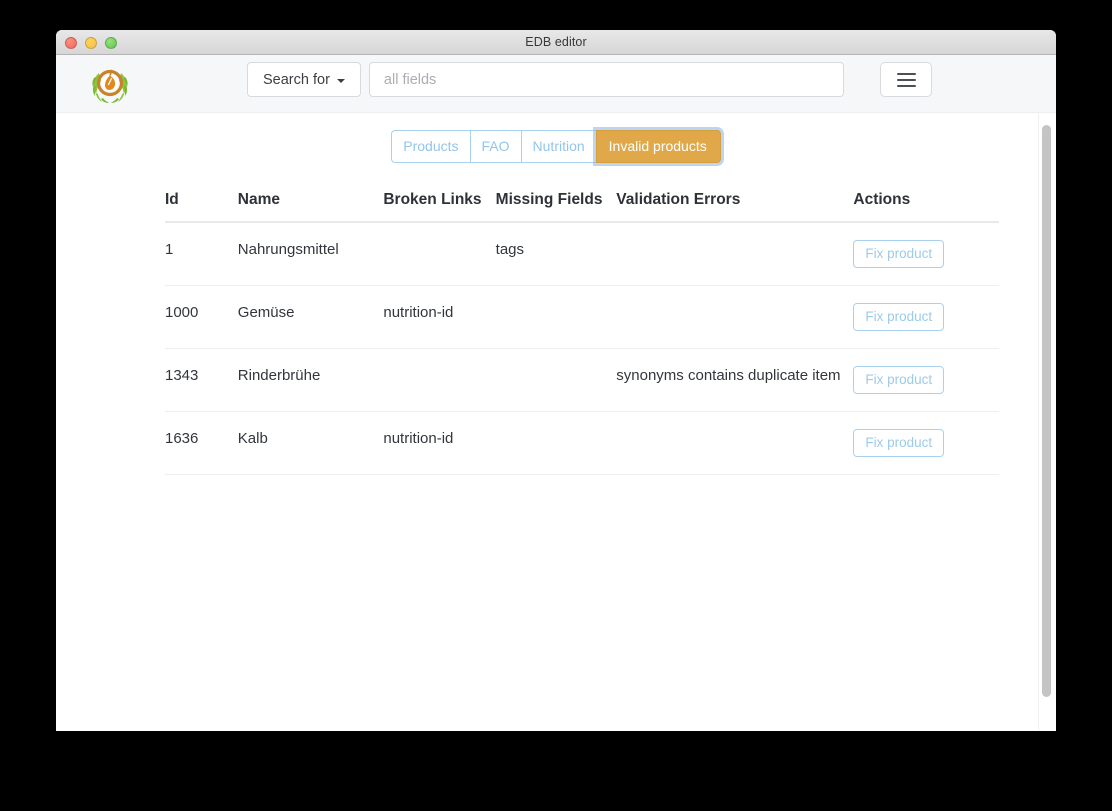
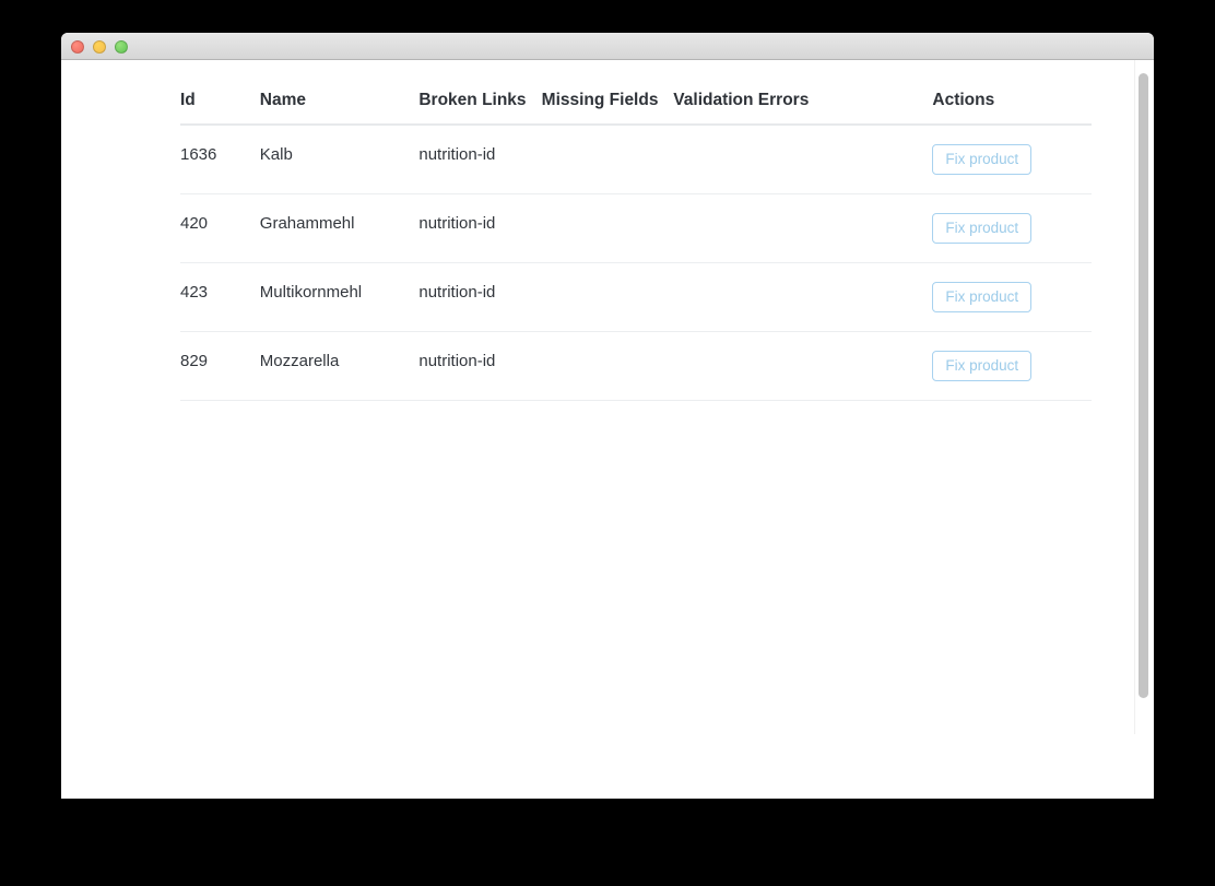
- EDB editor
- Search for
- all fields
- Products
- FAO
- Nutrition
- Invalid products
  Id	Name	Broken Links	Missing Fields	Validation Errors	Actions
- 1	Nahrungsmittel		tags		Fix product
- 1000	Gemüse	nutrition-id			Fix product
- 1343	Rinderbrühe			synonyms contains duplicate item	Fix product
  1636	Kalb	nutrition-id			Fix product
+ 420	Grahammehl	nutrition-id			Fix product
+ 423	Multikornmehl	nutrition-id			Fix product
+ 829	Mozzarella	nutrition-id			Fix product
